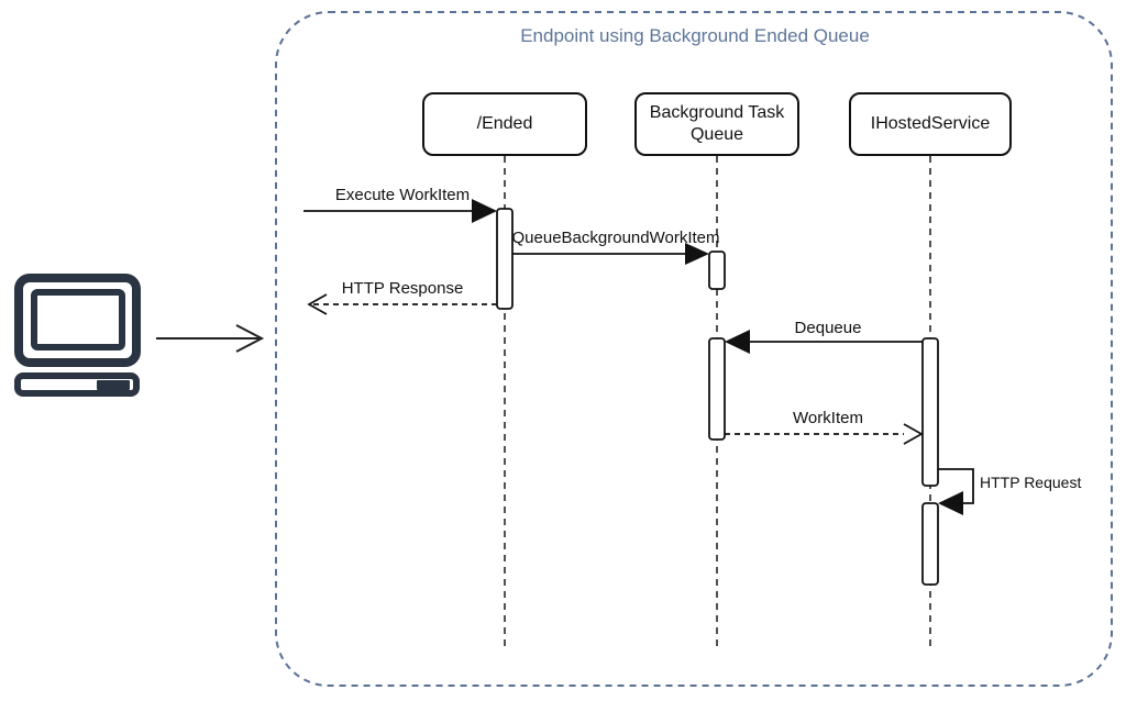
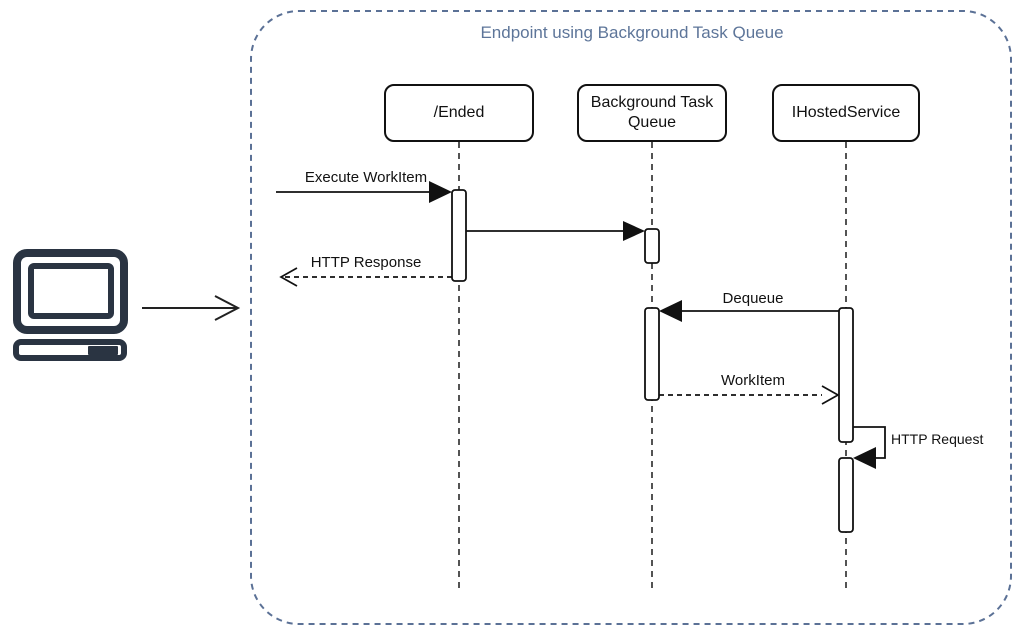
- Endpoint using Background Ended Queue
+ Endpoint using Background Task Queue
  /Ended
  Background Task Queue
  IHostedService
  Execute WorkItem
- QueueBackgroundWorkItem
  HTTP Response
  Dequeue
  WorkItem
  HTTP Request
